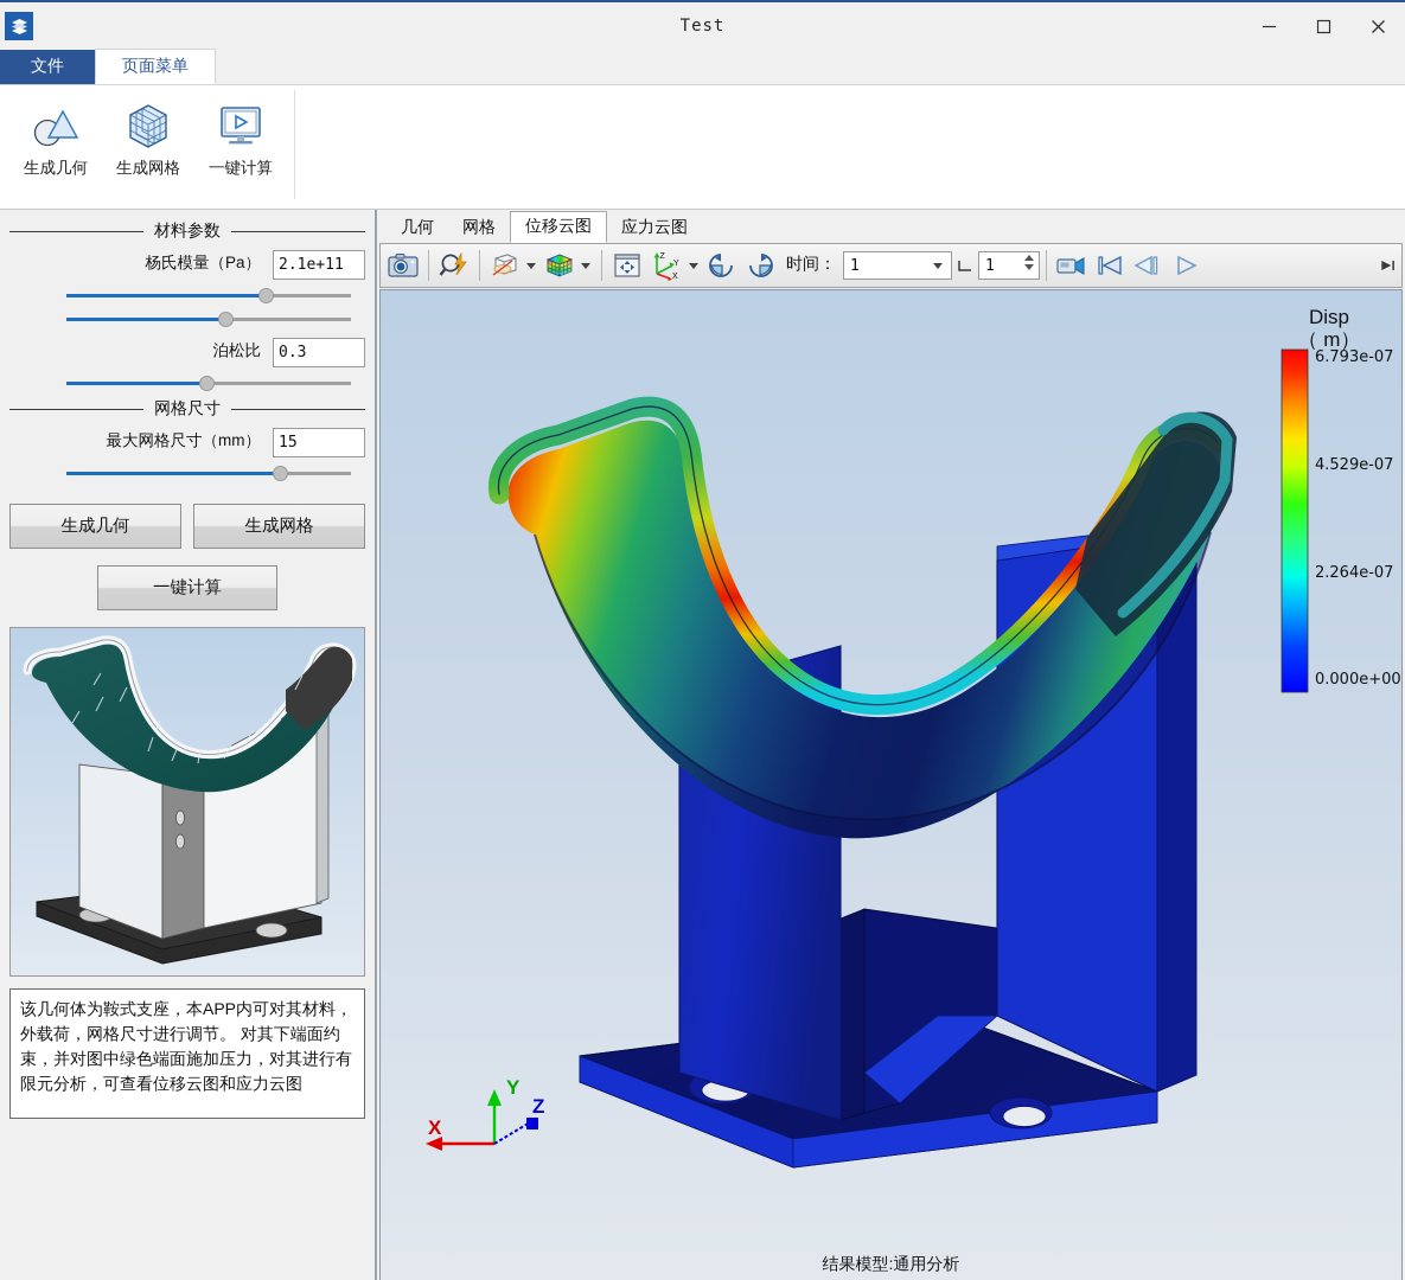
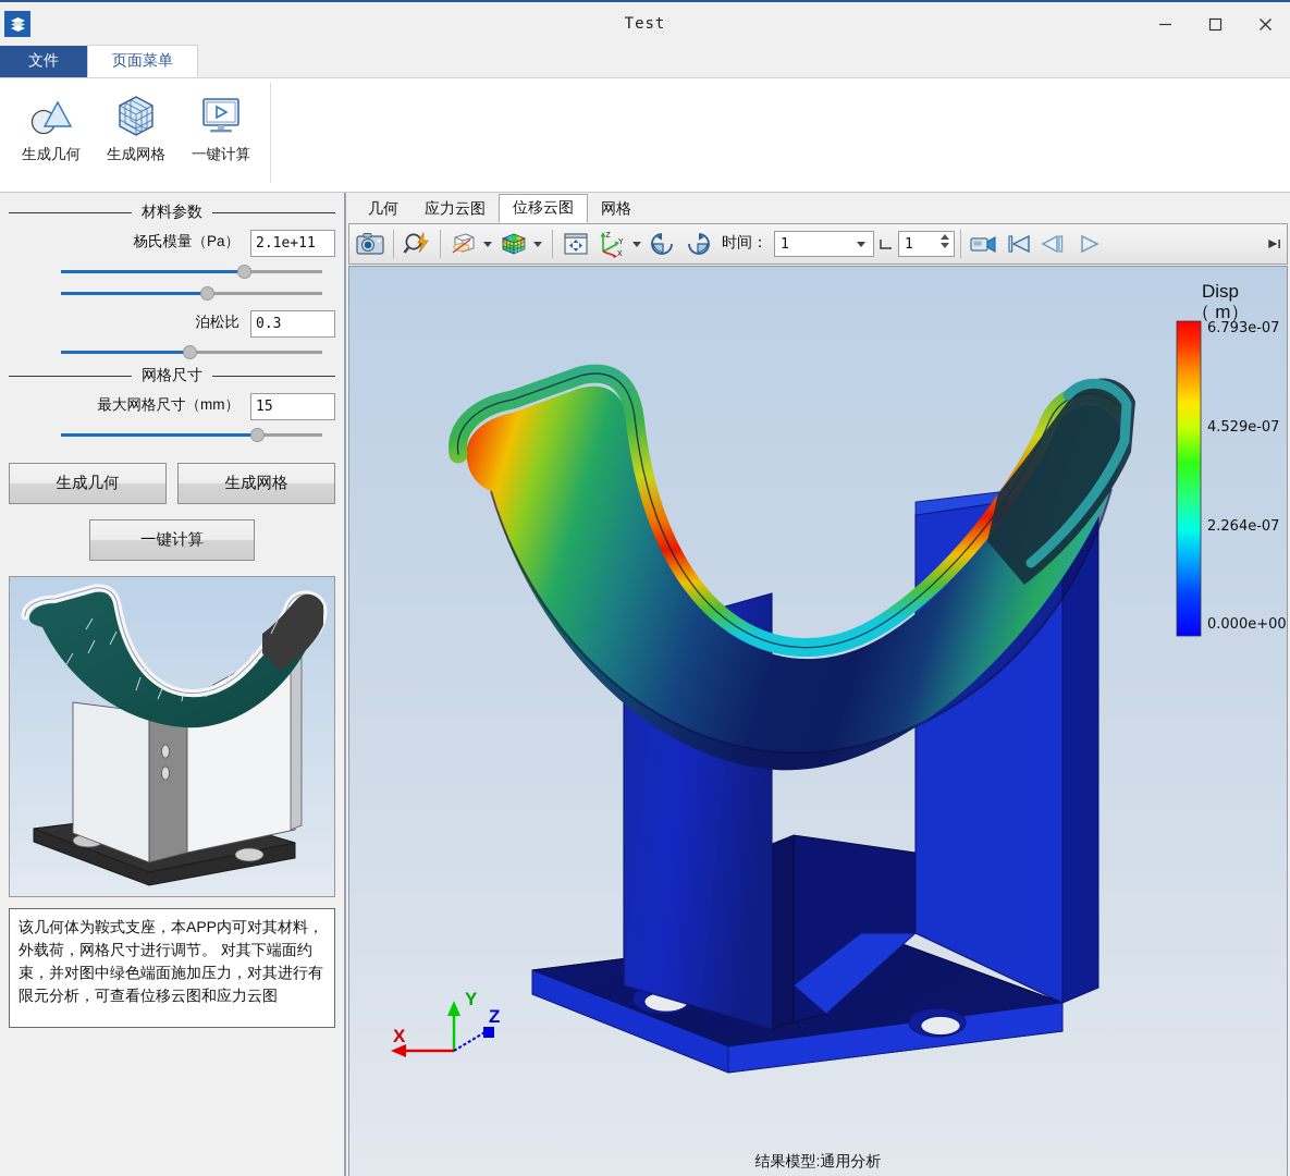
  Test
  文件
  页面菜单
  生成几何
  生成网格
  一键计算
  材料参数
  杨氏模量（Pa）
  2.1e+11
  泊松比
  0.3
  网格尺寸
  最大网格尺寸（mm）
  15
  生成几何
  生成网格
  一键计算
  该几何体为鞍式支座，本APP内可对其材料，外载荷，网格尺寸进行调节。 对其下端面约束，并对图中绿色端面施加压力，对其进行有限元分析，可查看位移云图和应力云图
  几何
- 网格
+ 应力云图
  位移云图
- 应力云图
+ 网格
  时间：
  1
  1
  Y
  X
  Z
  Disp
  （ m）
  6.793e-07
  4.529e-07
  2.264e-07
  0.000e+00
  结果模型:通用分析
